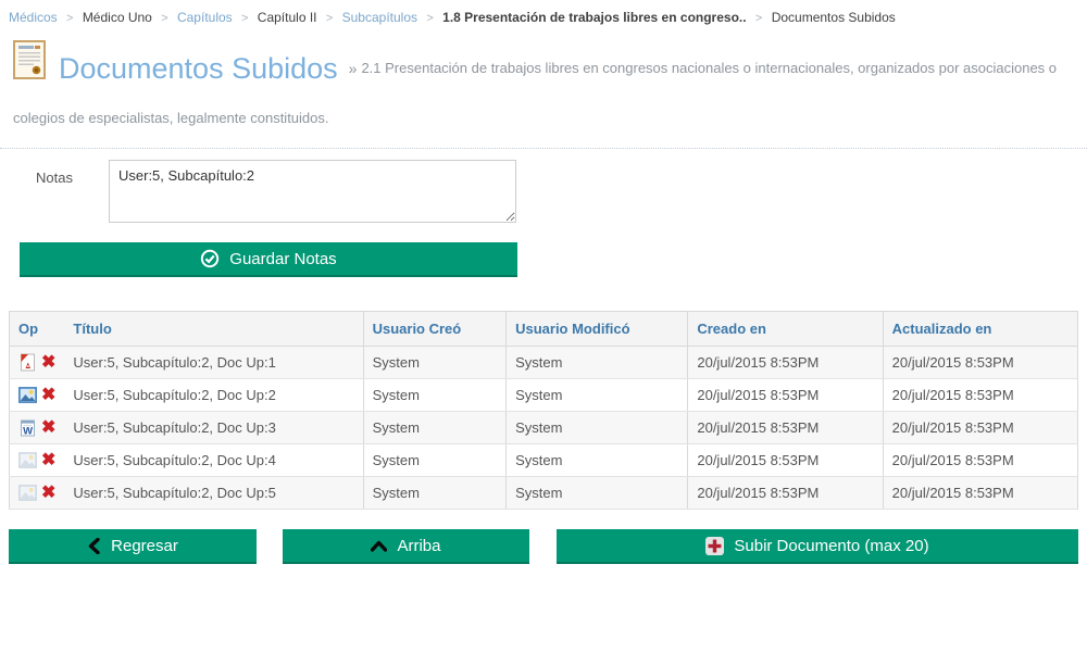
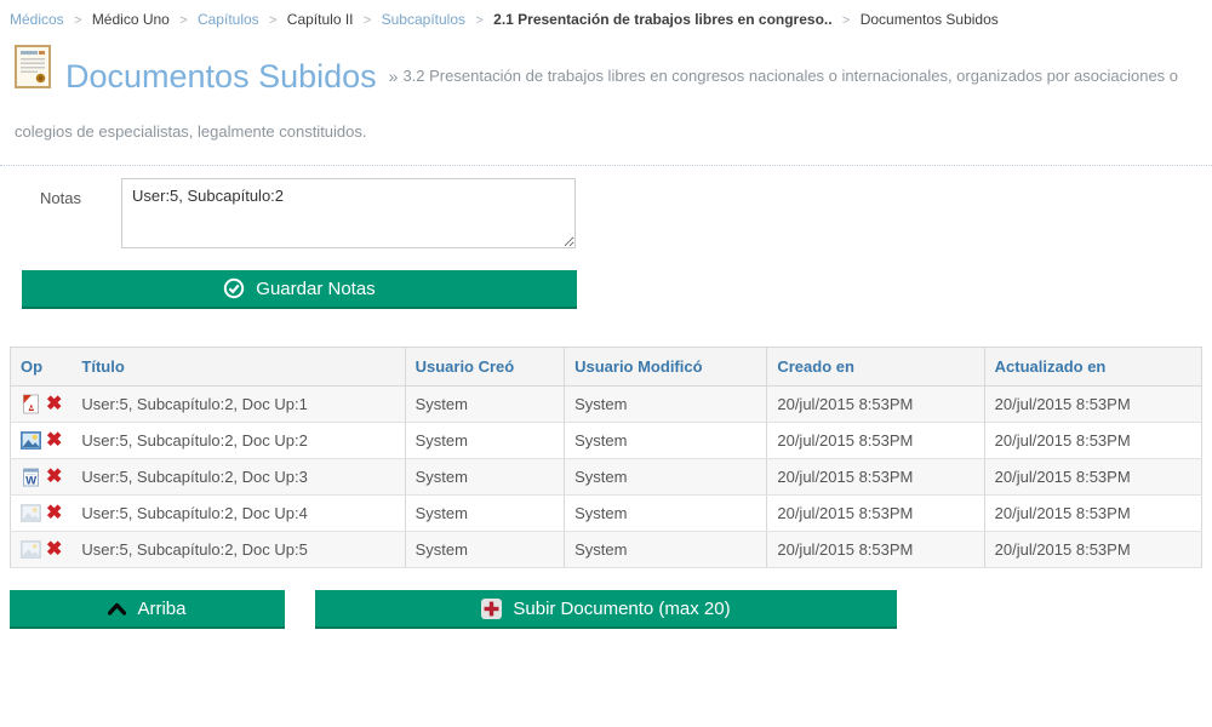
- Médicos > Médico Uno > Capítulos > Capítulo II > Subcapítulos > 1.8 Presentación de trabajos libres en congreso.. > Documentos Subidos
+ Médicos > Médico Uno > Capítulos > Capítulo II > Subcapítulos > 2.1 Presentación de trabajos libres en congreso.. > Documentos Subidos
- Documentos Subidos » 2.1 Presentación de trabajos libres en congresos nacionales o internacionales, organizados por asociaciones o colegios de especialistas, legalmente constituidos.
+ Documentos Subidos » 3.2 Presentación de trabajos libres en congresos nacionales o internacionales, organizados por asociaciones o colegios de especialistas, legalmente constituidos.
  Notas
  User:5, Subcapítulo:2
  Guardar Notas
  Op	Título	Usuario Creó	Usuario Modificó	Creado en	Actualizado en
  ✖	User:5, Subcapítulo:2, Doc Up:1	System	System	20/jul/2015 8:53PM	20/jul/2015 8:53PM
  ✖	User:5, Subcapítulo:2, Doc Up:2	System	System	20/jul/2015 8:53PM	20/jul/2015 8:53PM
  W ✖	User:5, Subcapítulo:2, Doc Up:3	System	System	20/jul/2015 8:53PM	20/jul/2015 8:53PM
  ✖	User:5, Subcapítulo:2, Doc Up:4	System	System	20/jul/2015 8:53PM	20/jul/2015 8:53PM
  ✖	User:5, Subcapítulo:2, Doc Up:5	System	System	20/jul/2015 8:53PM	20/jul/2015 8:53PM
- Regresar
  Arriba
  Subir Documento (max 20)
